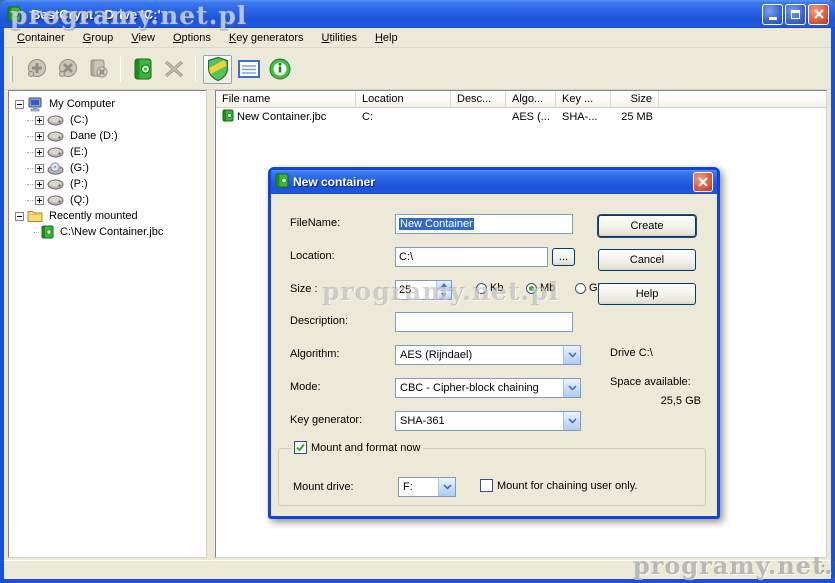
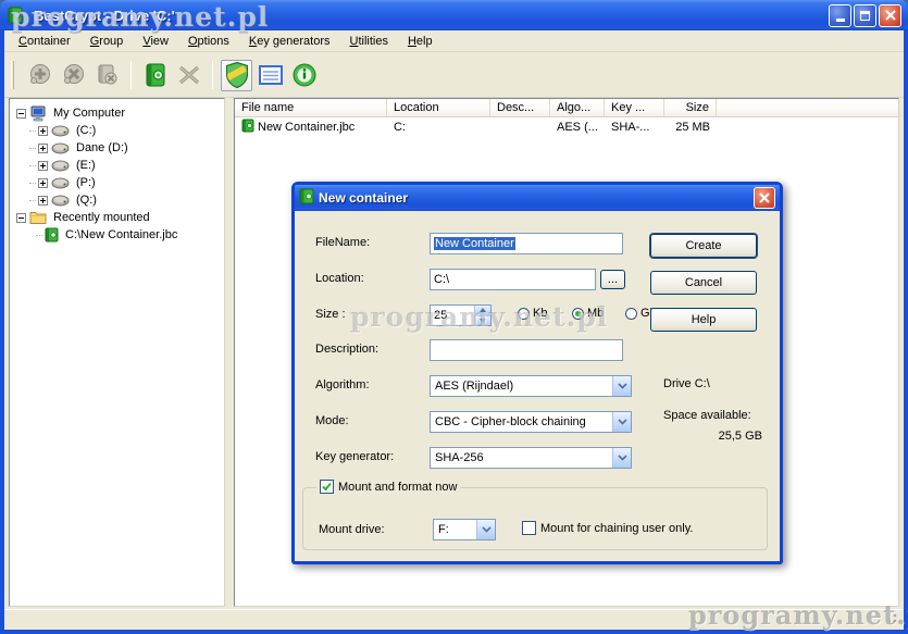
  BestCrypt - Drive 'C:'
  Container
  Group
  View
  Options
  Key generators
  Utilities
  Help
  My Computer
  (C:)
  Dane (D:)
  (E:)
- (G:)
  (P:)
  (Q:)
  Recently mounted
  C:\New Container.jbc
  File name
  Location
  Desc...
  Algo...
  Key ...
  Size
  New Container.jbc
  C:
  AES (...
  SHA-...
  25 MB
  New container
  FileName:
  New Container
  Create
  Location:
  C:\
  ...
  Cancel
  Size :
  25
  Kb
  Mb
  Help
  Description:
  Algorithm:
  AES (Rijndael)
  Drive C:\
  Mode:
  CBC - Cipher-block chaining
  Space available:
  25,5 GB
  Key generator:
- SHA-361
+ SHA-256
  Mount and format now
  Mount drive:
  F:
  Mount for chaining user only.
  programy.net.pl
  programy.net.pl
  programy.net.
